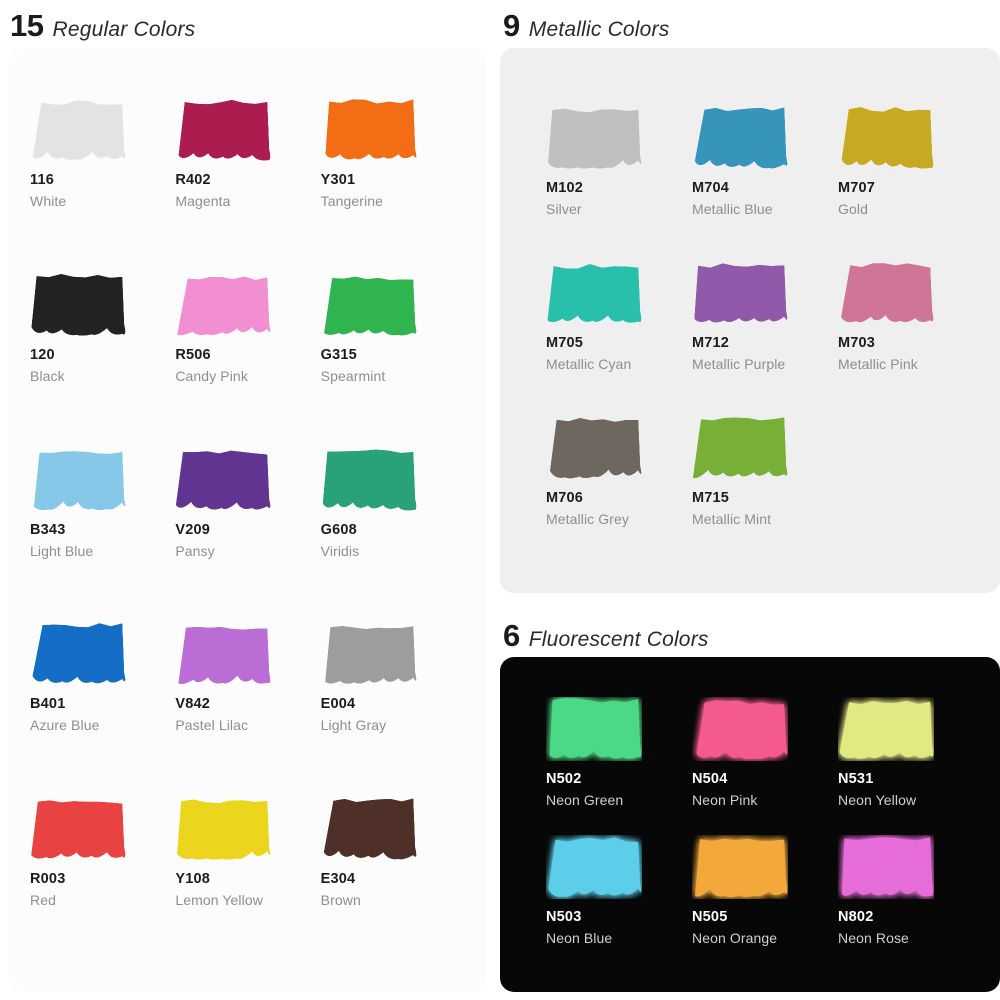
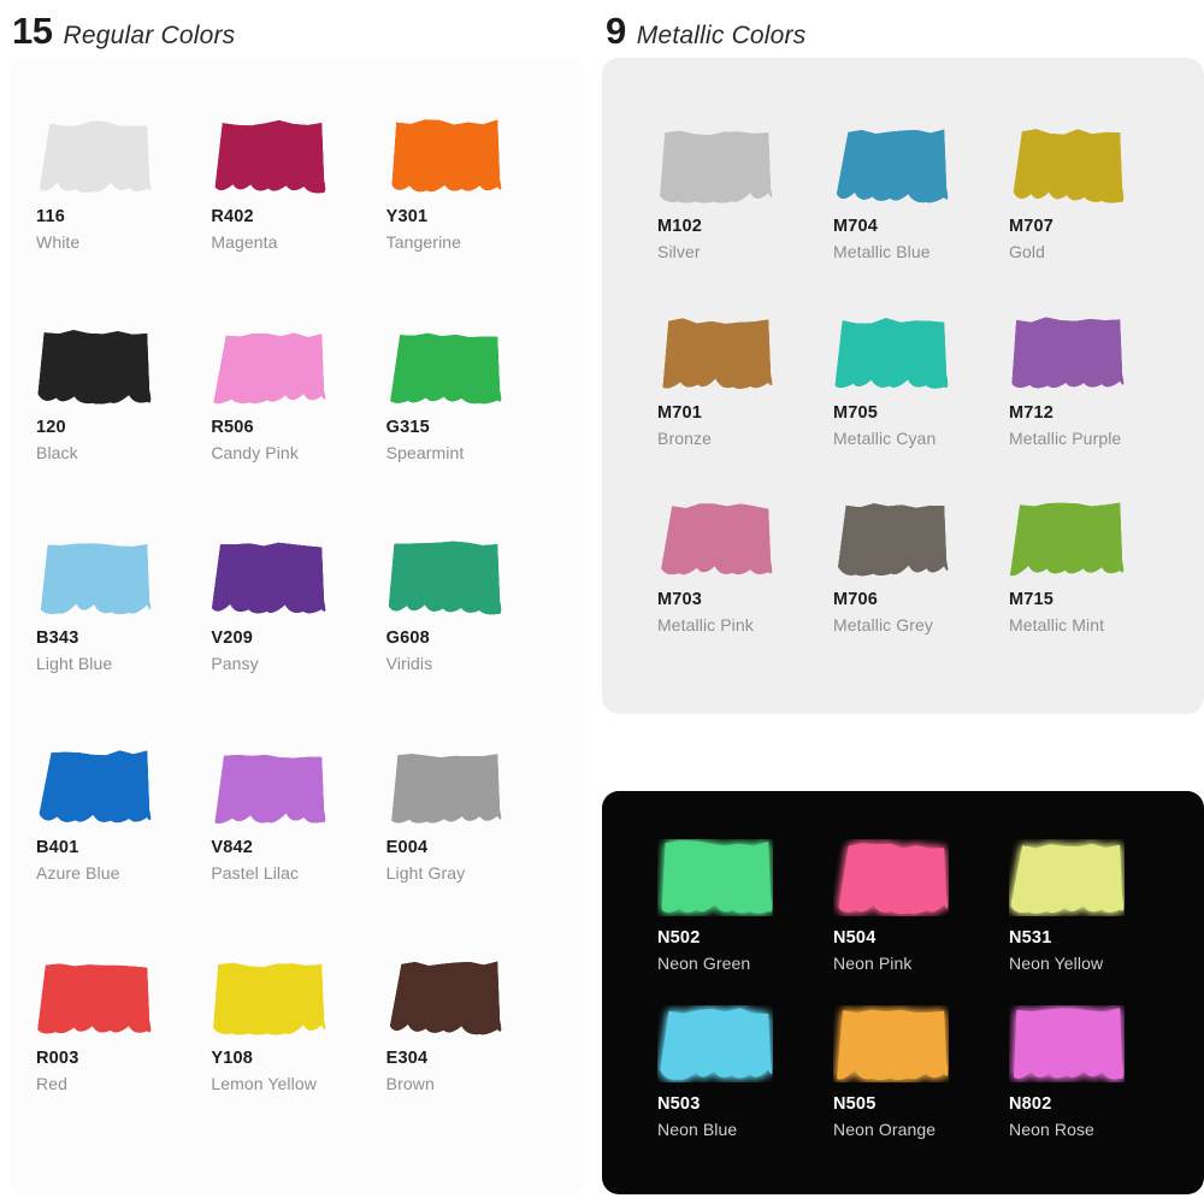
  15
  Regular Colors
  116
  White
  R402
  Magenta
  Y301
  Tangerine
  120
  Black
  R506
  Candy Pink
  G315
  Spearmint
  B343
  Light Blue
  V209
  Pansy
  G608
  Viridis
  B401
  Azure Blue
  V842
  Pastel Lilac
  E004
  Light Gray
  R003
  Red
  Y108
  Lemon Yellow
  E304
  Brown
  9
  Metallic Colors
  M102
  Silver
  M704
  Metallic Blue
  M707
  Gold
+ M701
+ Bronze
  M705
  Metallic Cyan
  M712
  Metallic Purple
  M703
  Metallic Pink
  M706
  Metallic Grey
  M715
  Metallic Mint
- 6
- Fluorescent Colors
  N502
  Neon Green
  N504
  Neon Pink
  N531
  Neon Yellow
  N503
  Neon Blue
  N505
  Neon Orange
  N802
  Neon Rose
